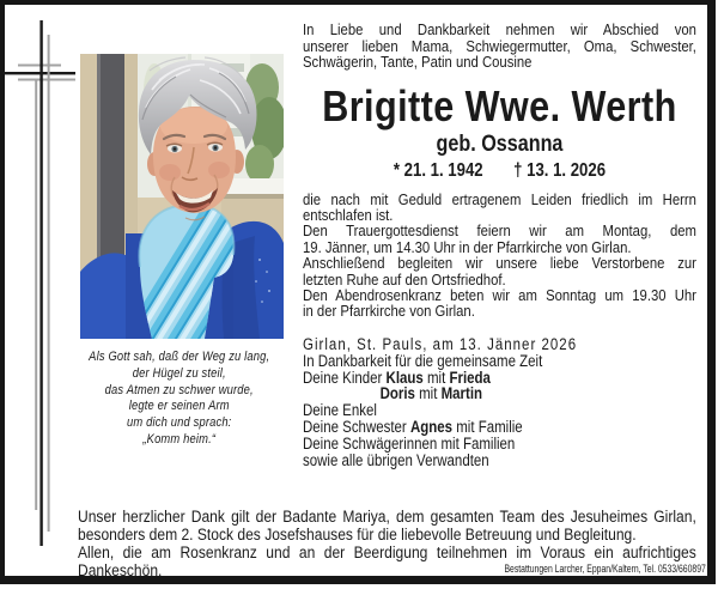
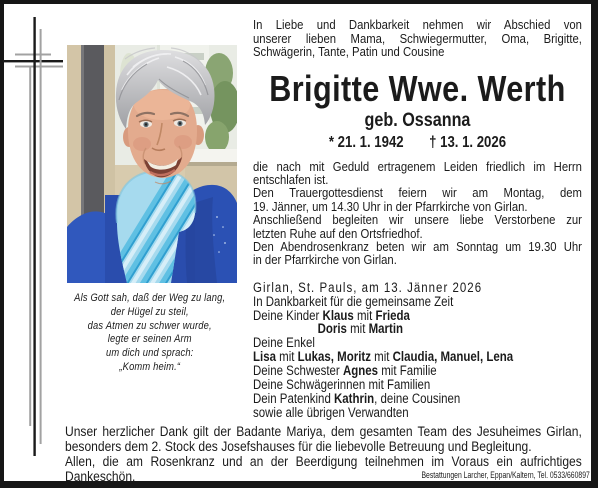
  Als Gott sah, daß der Weg zu lang,
  der Hügel zu steil,
  das Atmen zu schwer wurde,
  legte er seinen Arm
  um dich und sprach:
  „Komm heim.“
  In Liebe und Dankbarkeit nehmen wir Abschied von
- unserer lieben Mama, Schwiegermutter, Oma, Schwester,
+ unserer lieben Mama, Schwiegermutter, Oma, Brigitte,
  Schwägerin, Tante, Patin und Cousine
  Brigitte Wwe. Werth
  geb. Ossanna
  * 21. 1. 1942 † 13. 1. 2026
  die nach mit Geduld ertragenem Leiden friedlich im Herrn
  entschlafen ist.
  Den Trauergottesdienst feiern wir am Montag, dem
  19. Jänner, um 14.30 Uhr in der Pfarrkirche von Girlan.
  Anschließend begleiten wir unsere liebe Verstorbene zur
  letzten Ruhe auf den Ortsfriedhof.
  Den Abendrosenkranz beten wir am Sonntag um 19.30 Uhr
  in der Pfarrkirche von Girlan.
  Girlan, St. Pauls, am 13. Jänner 2026
  In Dankbarkeit für die gemeinsame Zeit
  Deine Kinder Klaus mit Frieda
  Doris mit Martin
  Deine Enkel
+ Lisa mit Lukas, Moritz mit Claudia, Manuel, Lena
  Deine Schwester Agnes mit Familie
  Deine Schwägerinnen mit Familien
+ Dein Patenkind Kathrin, deine Cousinen
  sowie alle übrigen Verwandten
  Unser herzlicher Dank gilt der Badante Mariya, dem gesamten Team des Jesuheimes Girlan,
  besonders dem 2. Stock des Josefshauses für die liebevolle Betreuung und Begleitung.
  Allen, die am Rosenkranz und an der Beerdigung teilnehmen im Voraus ein aufrichtiges
  Dankeschön.
  Bestattungen Larcher, Eppan/Kaltern, Tel. 0533/660897
